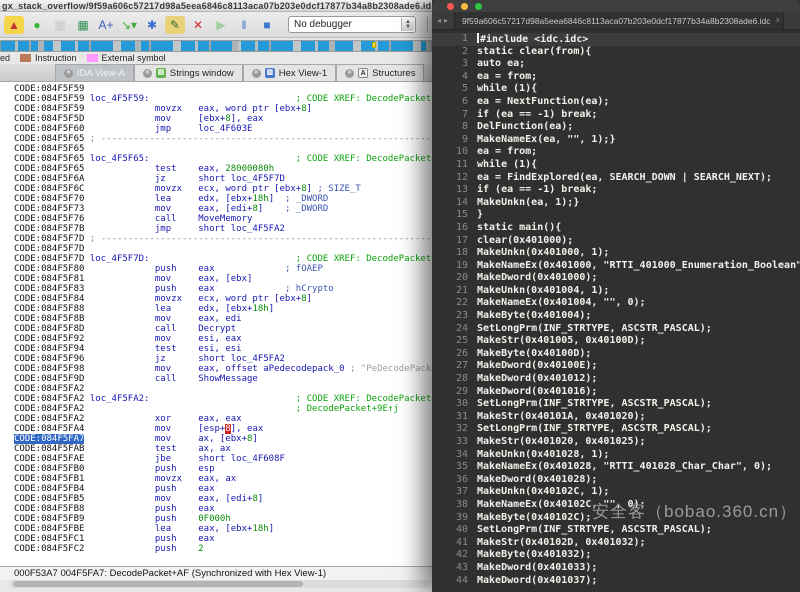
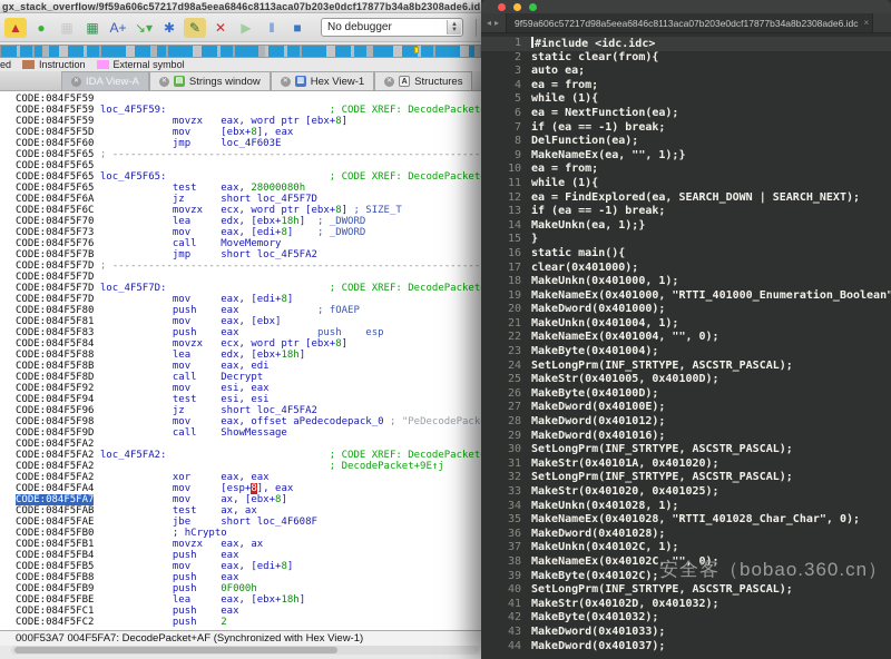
  gx_stack_overflow/9f59a606c57217d98a5eea6846c8113aca07b203e0dcf17877b34a8b2308ade6.id
  ▲
  ●
  ▦
  ▦
  A+
  ↘▾
  ✱
  ✎
  ✕
  ▶
  ‖
  ■
  No debugger
  ed
  Instruction
  External symbol
  IDA View-A
  Strings window
  Hex View-1
  Structures
  CODE:084F5F59
  CODE:084F5F59 loc_4F5F59: ; CODE XREF: DecodePacket
  CODE:084F5F59 movzx eax, word ptr [ebx+8]
  CODE:084F5F5D mov [ebx+8], eax
  CODE:084F5F60 jmp loc_4F603E
  CODE:084F5F65 ; -------------------------------------------------------------
  CODE:084F5F65
  CODE:084F5F65 loc_4F5F65: ; CODE XREF: DecodePacket
  CODE:084F5F65 test eax, 28000080h
  CODE:084F5F6A jz short loc_4F5F7D
  CODE:084F5F6C movzx ecx, word ptr [ebx+8] ; SIZE_T
  CODE:084F5F70 lea edx, [ebx+18h] ; _DWORD
  CODE:084F5F73 mov eax, [edi+8] ; _DWORD
  CODE:084F5F76 call MoveMemory
  CODE:084F5F7B jmp short loc_4F5FA2
  CODE:084F5F7D ; -------------------------------------------------------------
  CODE:084F5F7D
  CODE:084F5F7D loc_4F5F7D: ; CODE XREF: DecodePacket
+ CODE:084F5F7D mov eax, [edi+8]
  CODE:084F5F80 push eax ; fOAEP
  CODE:084F5F81 mov eax, [ebx]
- CODE:084F5F83 push eax ; hCrypto
+ CODE:084F5F83 push eax push esp
  CODE:084F5F84 movzx ecx, word ptr [ebx+8]
  CODE:084F5F88 lea edx, [ebx+18h]
  CODE:084F5F8B mov eax, edi
  CODE:084F5F8D call Decrypt
  CODE:084F5F92 mov esi, eax
  CODE:084F5F94 test esi, esi
  CODE:084F5F96 jz short loc_4F5FA2
  CODE:084F5F98 mov eax, offset aPedecodepack_0 ; "PeDecodePack
  CODE:084F5F9D call ShowMessage
  CODE:084F5FA2
  CODE:084F5FA2 loc_4F5FA2: ; CODE XREF: DecodePacket
  CODE:084F5FA2 ; DecodePacket+9E↑j
  CODE:084F5FA2 xor eax, eax
  CODE:084F5FA4 mov [esp+8], eax
  CODE:084F5FA7 mov ax, [ebx+8]
  CODE:084F5FAB test ax, ax
  CODE:084F5FAE jbe short loc_4F608F
- CODE:084F5FB0 push esp
+ CODE:084F5FB0 ; hCrypto
  CODE:084F5FB1 movzx eax, ax
  CODE:084F5FB4 push eax
  CODE:084F5FB5 mov eax, [edi+8]
  CODE:084F5FB8 push eax
  CODE:084F5FB9 push 0F000h
  CODE:084F5FBE lea eax, [ebx+18h]
  CODE:084F5FC1 push eax
  CODE:084F5FC2 push 2
  000F53A7 004F5FA7: DecodePacket+AF (Synchronized with Hex View-1)
  ◂
  ▸
  9f59a606c57217d98a5eea6846c8113aca07b203e0dcf17877b34a8b2308ade6.idc
  ×
  1
  #include <idc.idc>
  2
  static clear(from){
  3
  auto ea;
  4
  ea = from;
  5
  while (1){
  6
  ea = NextFunction(ea);
  7
  if (ea == -1) break;
  8
  DelFunction(ea);
  9
  MakeNameEx(ea, "", 1);}
  10
  ea = from;
  11
  while (1){
  12
  ea = FindExplored(ea, SEARCH_DOWN | SEARCH_NEXT);
  13
  if (ea == -1) break;
  14
  MakeUnkn(ea, 1);}
  15
  }
  16
  static main(){
  17
  clear(0x401000);
  18
  MakeUnkn(0x401000, 1);
  19
  MakeNameEx(0x401000, "RTTI_401000_Enumeration_Boolean"
  20
  MakeDword(0x401000);
  21
  MakeUnkn(0x401004, 1);
  22
  MakeNameEx(0x401004, "", 0);
  23
  MakeByte(0x401004);
  24
  SetLongPrm(INF_STRTYPE, ASCSTR_PASCAL);
  25
  MakeStr(0x401005, 0x40100D);
  26
  MakeByte(0x40100D);
  27
  MakeDword(0x40100E);
  28
  MakeDword(0x401012);
  29
  MakeDword(0x401016);
  30
  SetLongPrm(INF_STRTYPE, ASCSTR_PASCAL);
  31
  MakeStr(0x40101A, 0x401020);
  32
  SetLongPrm(INF_STRTYPE, ASCSTR_PASCAL);
  33
  MakeStr(0x401020, 0x401025);
  34
  MakeUnkn(0x401028, 1);
  35
  MakeNameEx(0x401028, "RTTI_401028_Char_Char", 0);
  36
  MakeDword(0x401028);
  37
  MakeUnkn(0x40102C, 1);
  38
  MakeNameEx(0x40102C, "", 0);
  39
  MakeByte(0x40102C);
  40
  SetLongPrm(INF_STRTYPE, ASCSTR_PASCAL);
  41
  MakeStr(0x40102D, 0x401032);
  42
  MakeByte(0x401032);
  43
  MakeDword(0x401033);
  44
  MakeDword(0x401037);
  安全客（bobao.360.cn）
